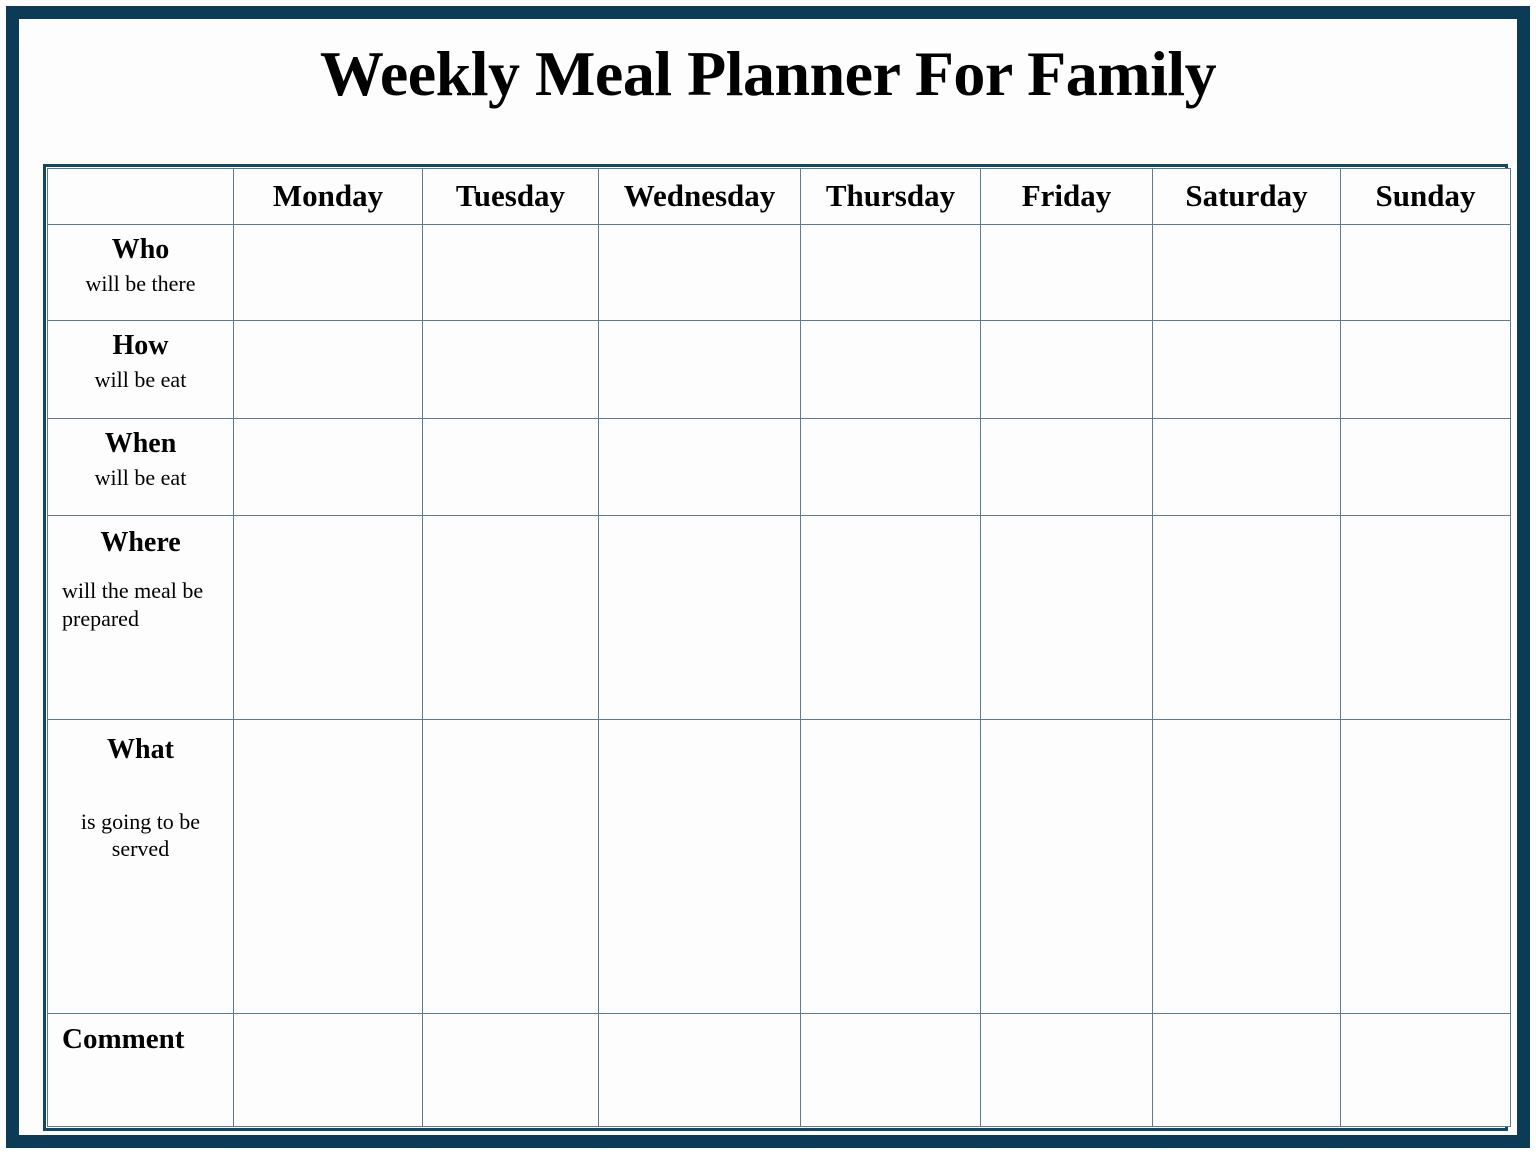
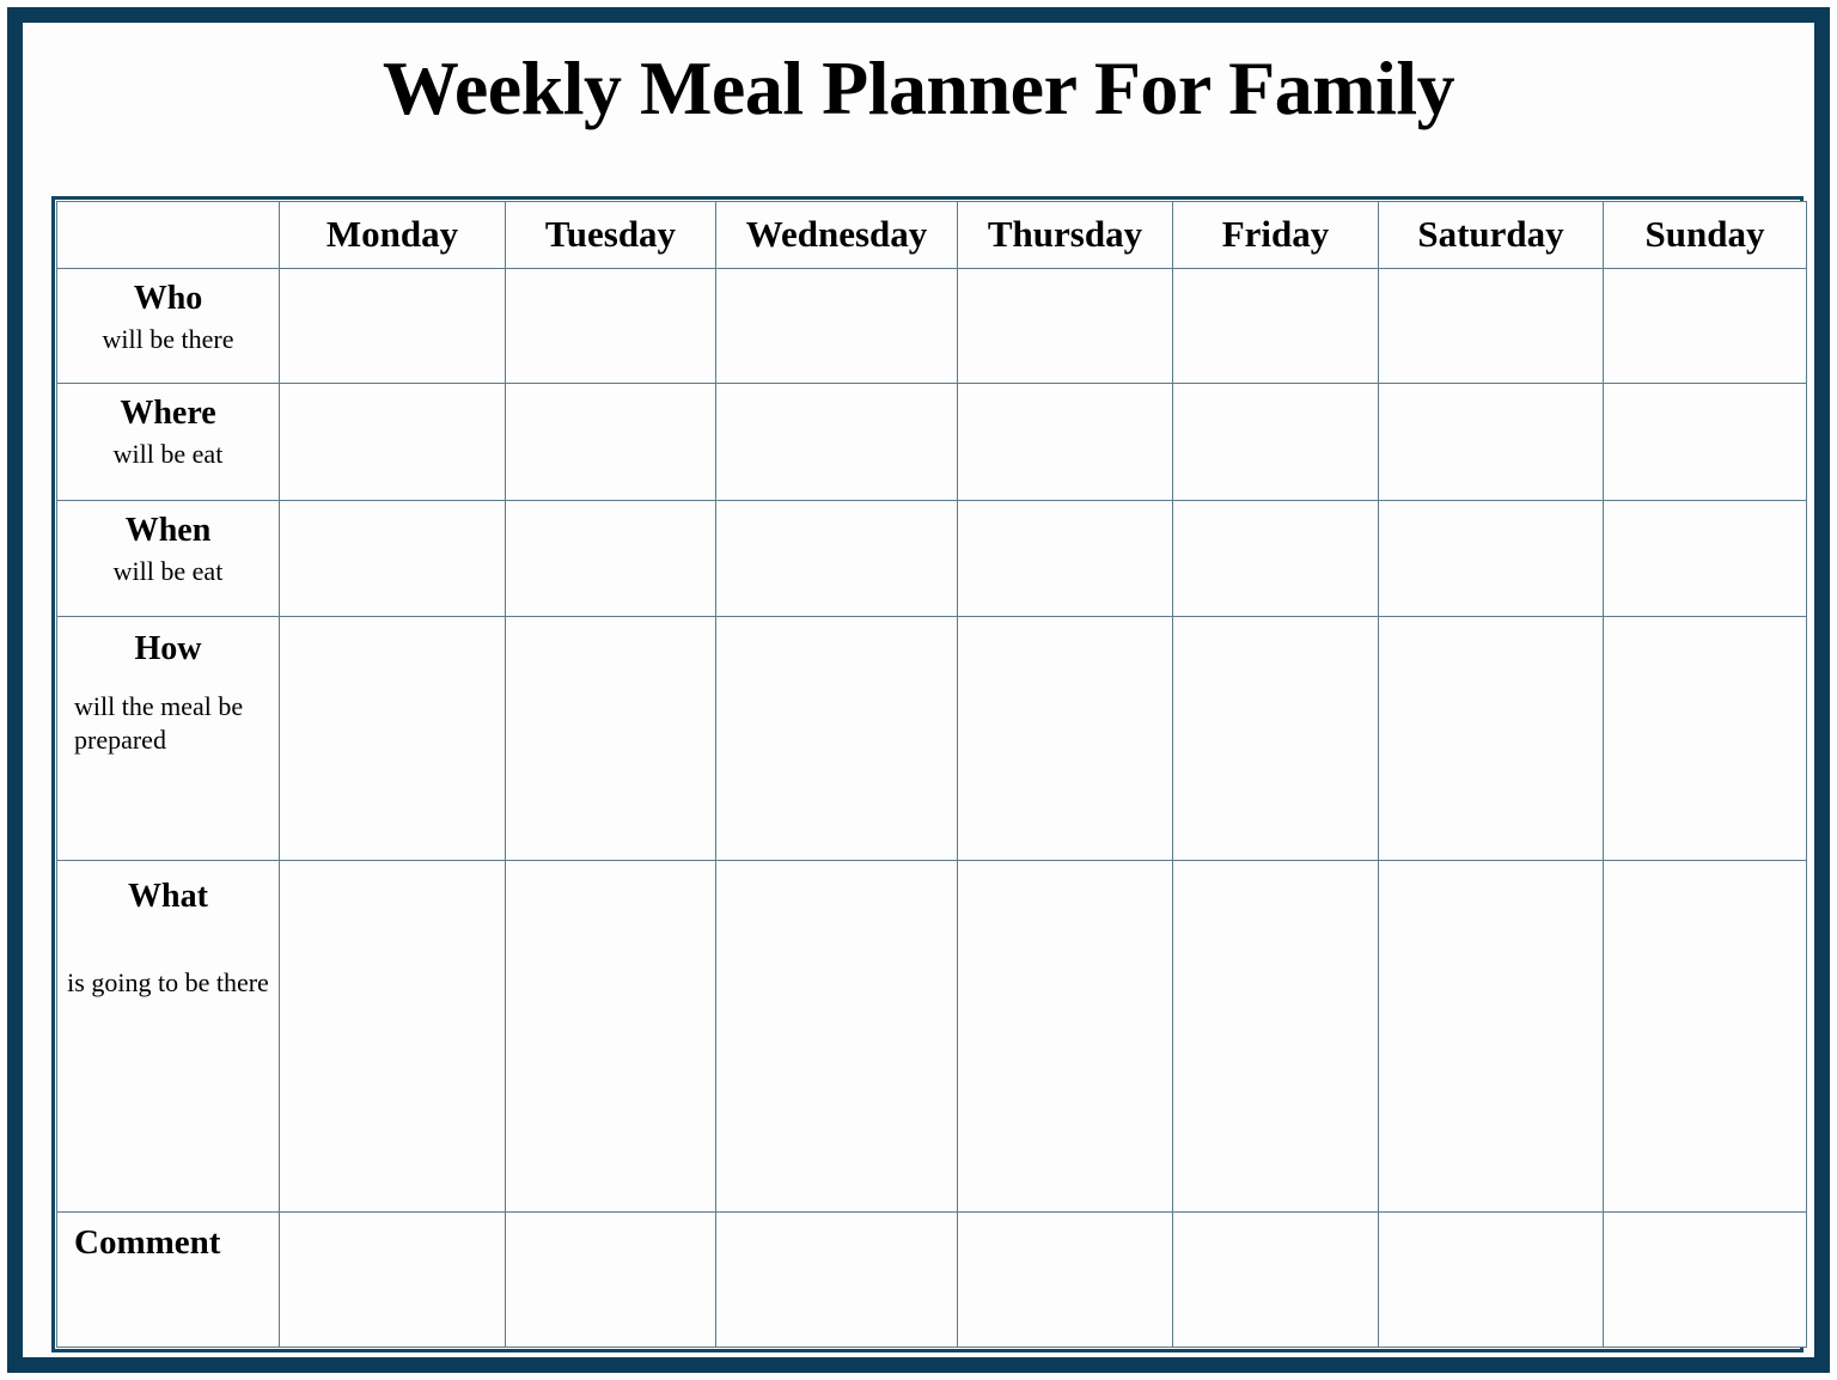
  Weekly Meal Planner For Family
  	Monday	Tuesday	Wednesday	Thursday	Friday	Saturday	Sunday
  Who will be there
- How will be eat
+ Where will be eat
  When will be eat
- Where will the meal be prepared
+ How will the meal be prepared
- What is going to be served
+ What is going to be there
  Comment
